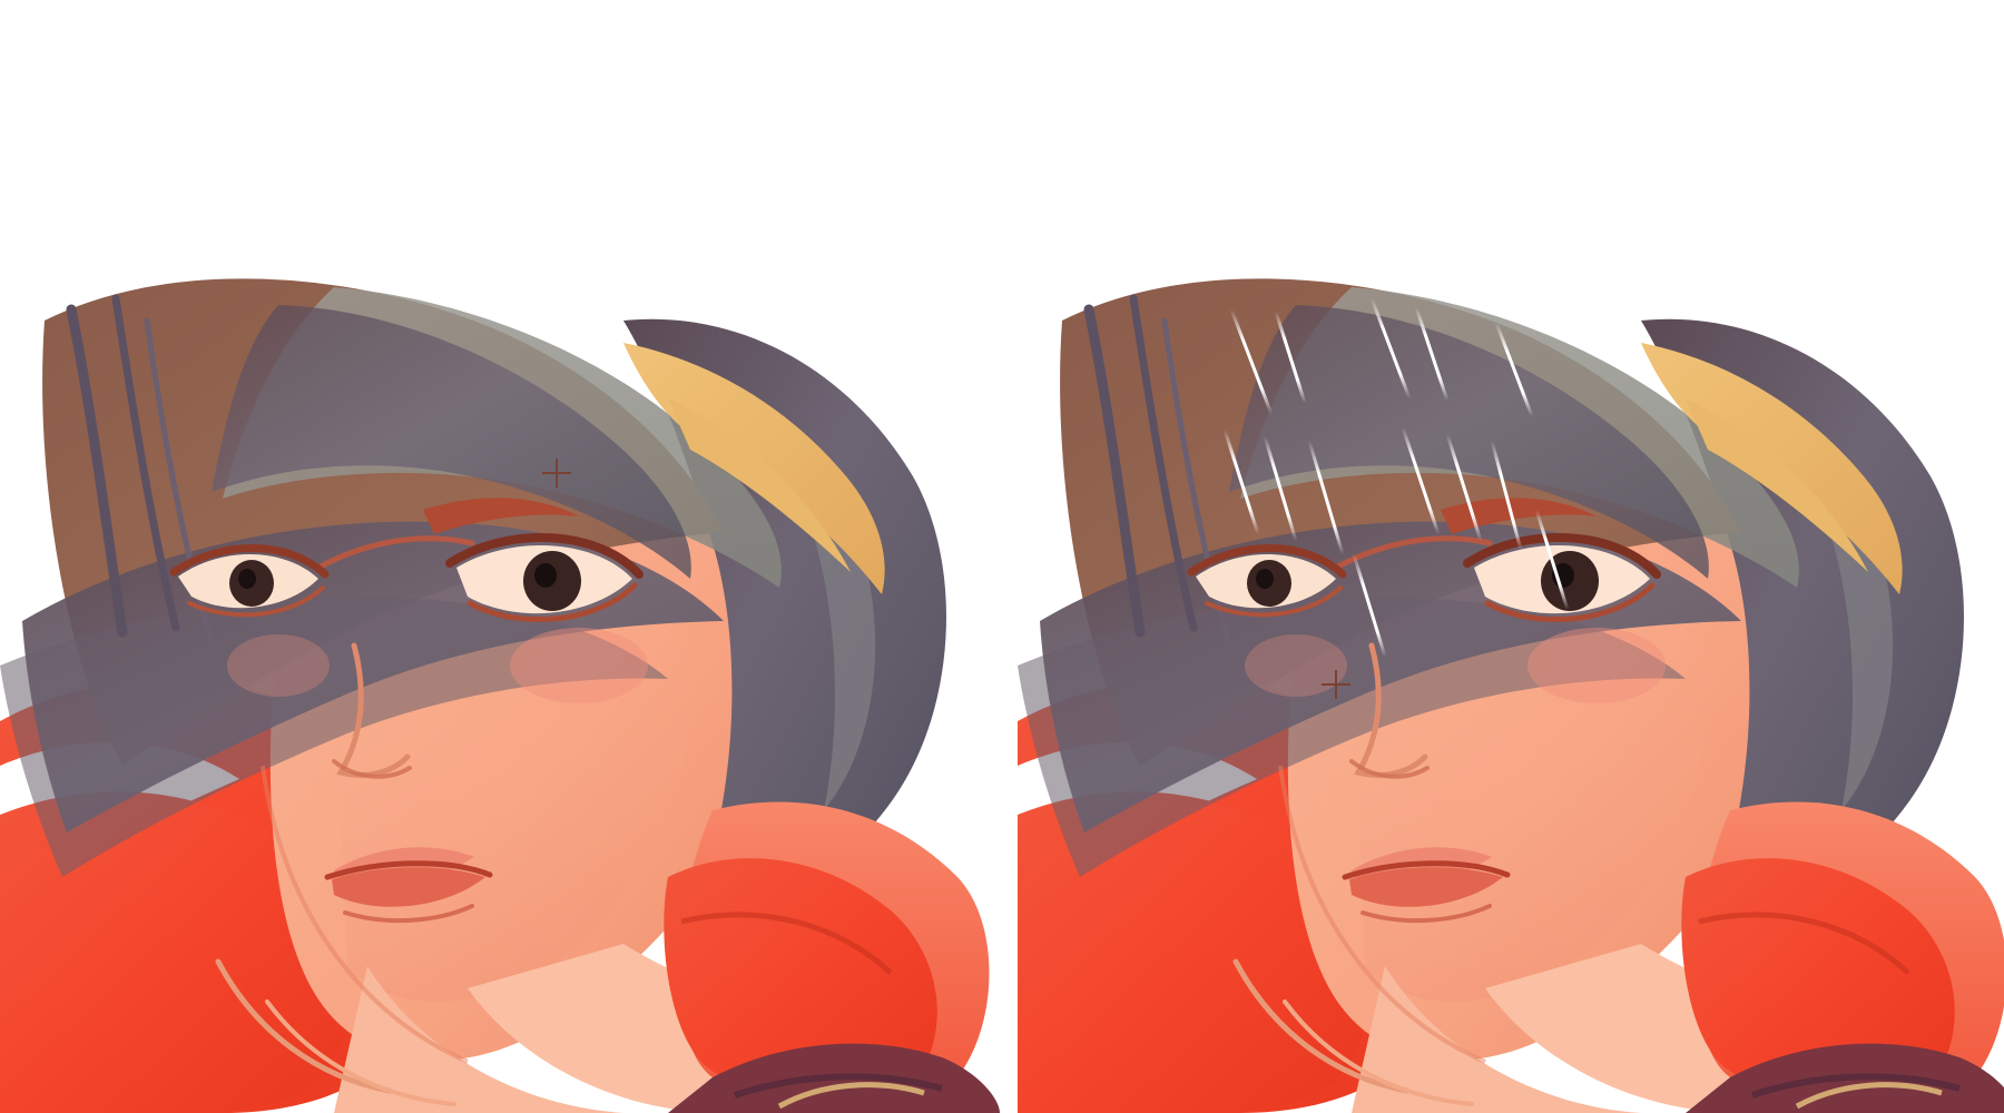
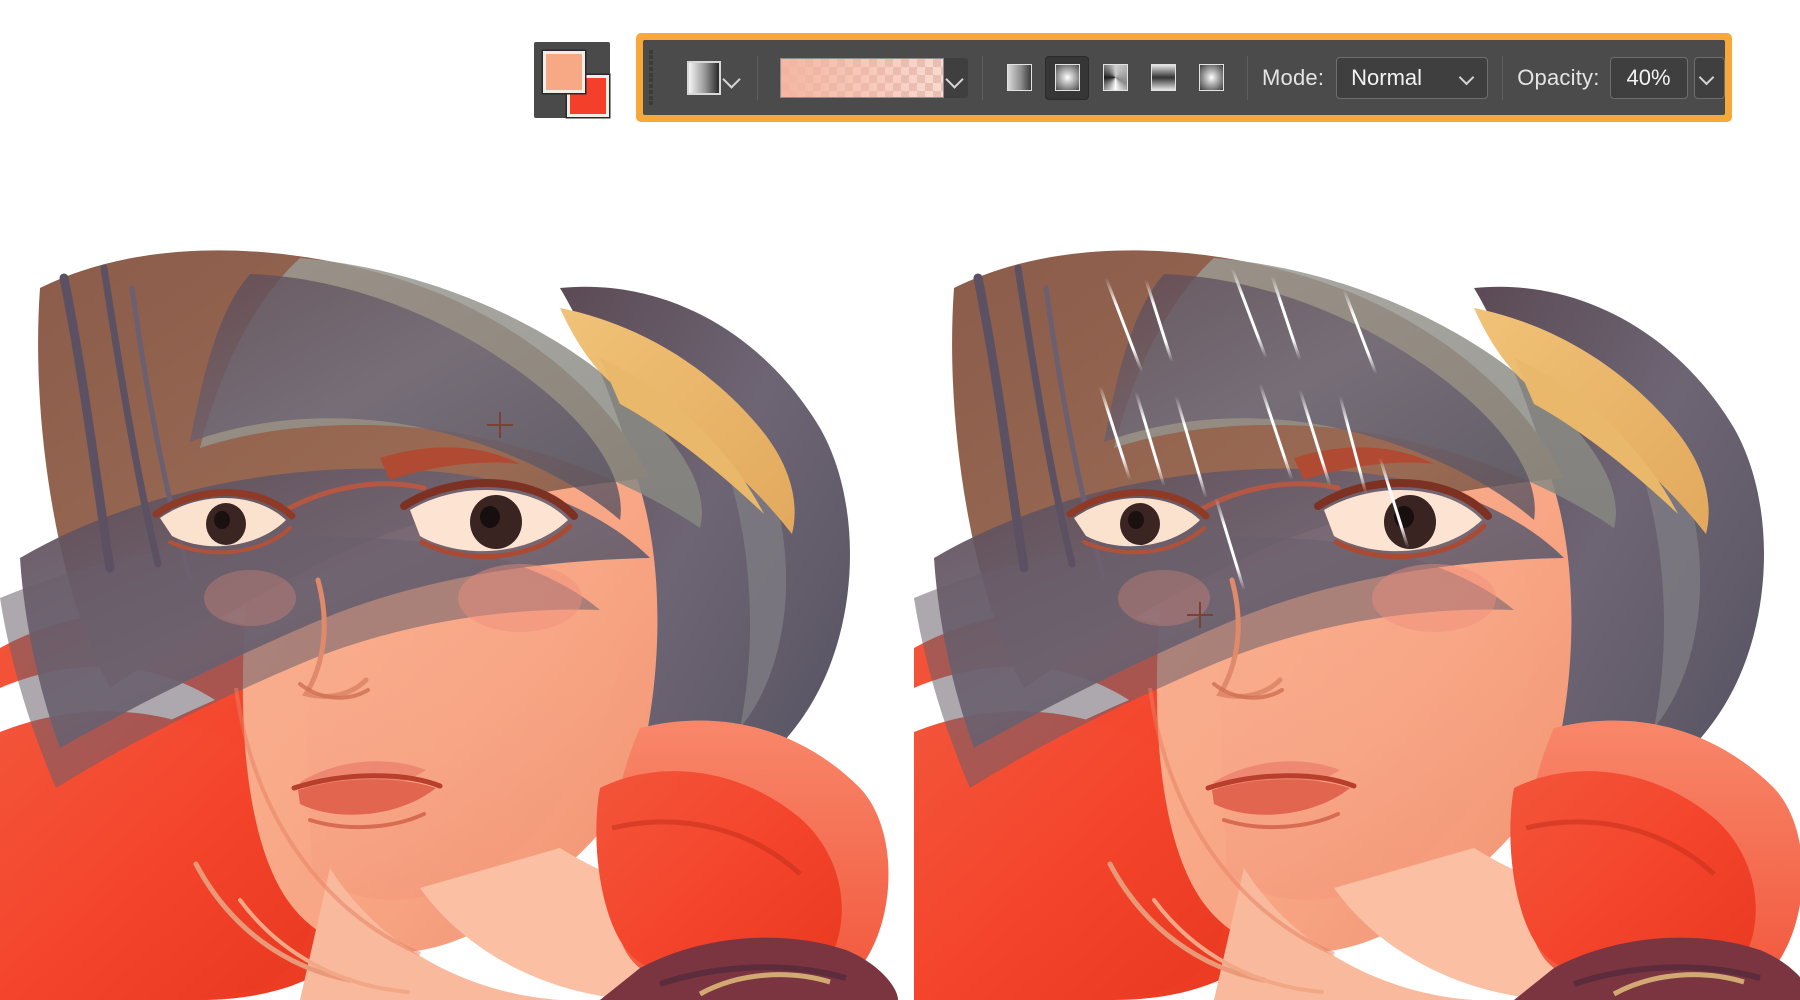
+ Mode:
+ Normal
+ Opacity:
+ 40%
